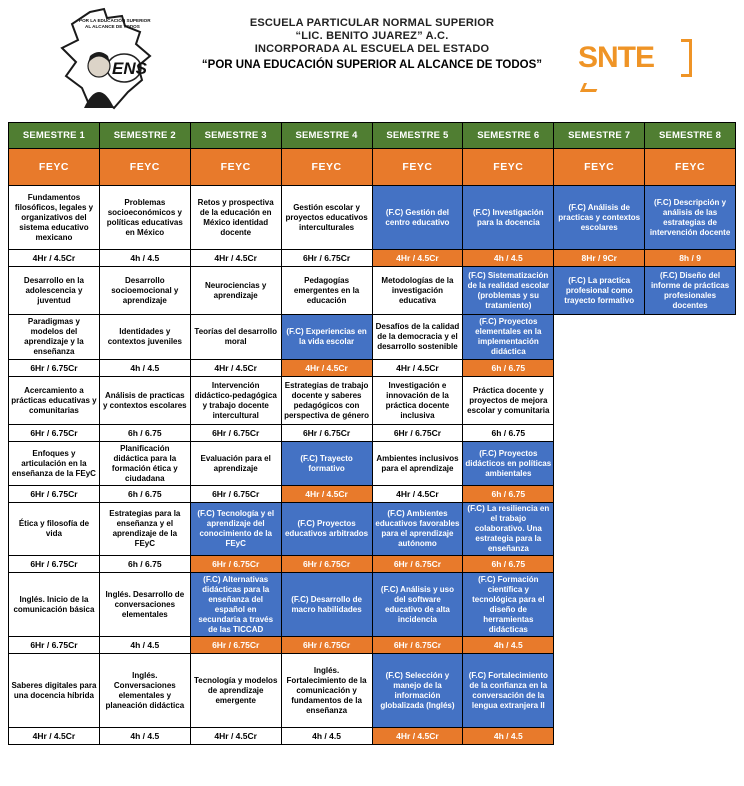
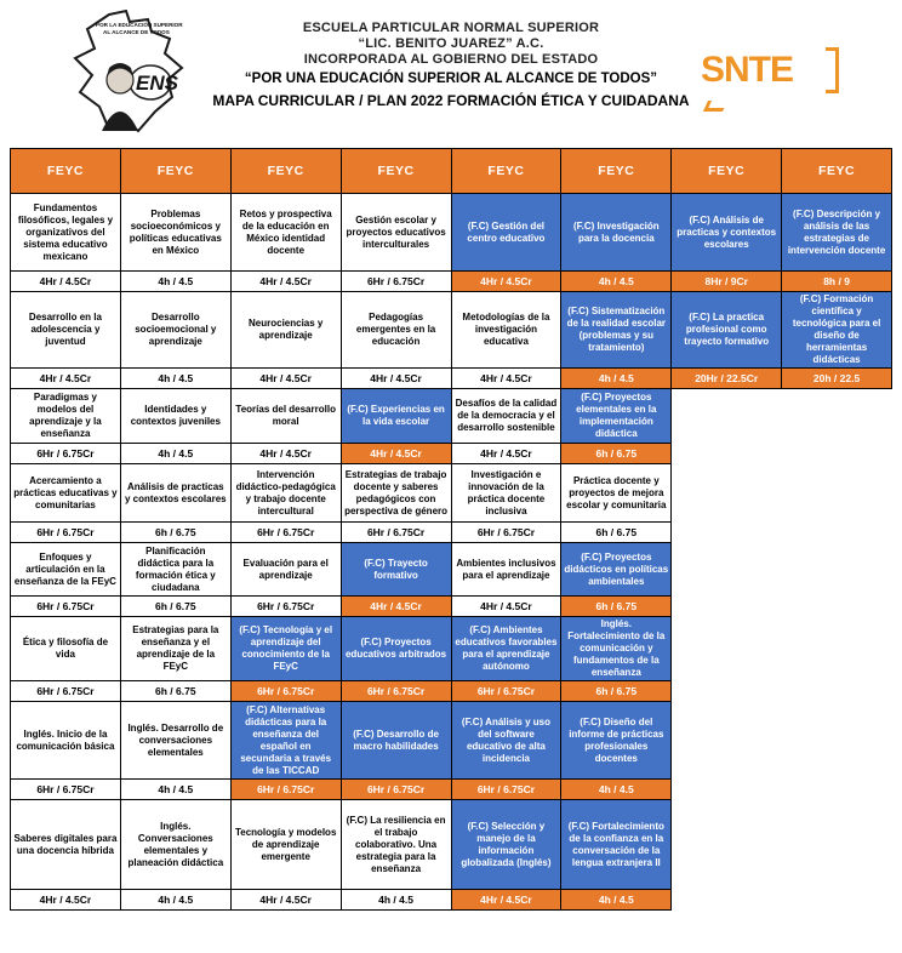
  ENS
  ESCUELA PARTICULAR NORMAL SUPERIOR
  “LIC. BENITO JUAREZ” A.C.
- INCORPORADA AL ESCUELA DEL ESTADO
+ INCORPORADA AL GOBIERNO DEL ESTADO
  “POR UNA EDUCACIÓN SUPERIOR AL ALCANCE DE TODOS”
+ MAPA CURRICULAR / PLAN 2022 FORMACIÓN ÉTICA Y CUIDADANA
  SNTE
- SEMESTRE 1	SEMESTRE 2	SEMESTRE 3	SEMESTRE 4	SEMESTRE 5	SEMESTRE 6	SEMESTRE 7	SEMESTRE 8
  FEYC	FEYC	FEYC	FEYC	FEYC	FEYC	FEYC	FEYC
  Fundamentos filosóficos, legales y organizativos del sistema educativo mexicano	Problemas socioeconómicos y políticas educativas en México	Retos y prospectiva de la educación en México identidad docente	Gestión escolar y proyectos educativos interculturales	(F.C) Gestión del centro educativo	(F.C) Investigación para la docencia	(F.C) Análisis de practicas y contextos escolares	(F.C) Descripción y análisis de las estrategias de intervención docente
  4Hr / 4.5Cr	4h / 4.5	4Hr / 4.5Cr	6Hr / 6.75Cr	4Hr / 4.5Cr	4h / 4.5	8Hr / 9Cr	8h / 9
- Desarrollo en la adolescencia y juventud	Desarrollo socioemocional y aprendizaje	Neurociencias y aprendizaje	Pedagogías emergentes en la educación	Metodologías de la investigación educativa	(F.C) Sistematización de la realidad escolar (problemas y su tratamiento)	(F.C) La practica profesional como trayecto formativo	(F.C) Diseño del informe de prácticas profesionales docentes
+ Desarrollo en la adolescencia y juventud	Desarrollo socioemocional y aprendizaje	Neurociencias y aprendizaje	Pedagogías emergentes en la educación	Metodologías de la investigación educativa	(F.C) Sistematización de la realidad escolar (problemas y su tratamiento)	(F.C) La practica profesional como trayecto formativo	(F.C) Formación científica y tecnológica para el diseño de herramientas didácticas
+ 4Hr / 4.5Cr	4h / 4.5	4Hr / 4.5Cr	4Hr / 4.5Cr	4Hr / 4.5Cr	4h / 4.5	20Hr / 22.5Cr	20h / 22.5
  Paradigmas y modelos del aprendizaje y la enseñanza	Identidades y contextos juveniles	Teorías del desarrollo moral	(F.C) Experiencias en la vida escolar	Desafíos de la calidad de la democracia y el desarrollo sostenible	(F.C) Proyectos elementales en la implementación didáctica
  6Hr / 6.75Cr	4h / 4.5	4Hr / 4.5Cr	4Hr / 4.5Cr	4Hr / 4.5Cr	6h / 6.75
  Acercamiento a prácticas educativas y comunitarias	Análisis de practicas y contextos escolares	Intervención didáctico-pedagógica y trabajo docente intercultural	Estrategias de trabajo docente y saberes pedagógicos con perspectiva de género	Investigación e innovación de la práctica docente inclusiva	Práctica docente y proyectos de mejora escolar y comunitaria
  6Hr / 6.75Cr	6h / 6.75	6Hr / 6.75Cr	6Hr / 6.75Cr	6Hr / 6.75Cr	6h / 6.75
  Enfoques y articulación en la enseñanza de la FEyC	Planificación didáctica para la formación ética y ciudadana	Evaluación para el aprendizaje	(F.C) Trayecto formativo	Ambientes inclusivos para el aprendizaje	(F.C) Proyectos didácticos en políticas ambientales
  6Hr / 6.75Cr	6h / 6.75	6Hr / 6.75Cr	4Hr / 4.5Cr	4Hr / 4.5Cr	6h / 6.75
- Ética y filosofía de vida	Estrategias para la enseñanza y el aprendizaje de la FEyC	(F.C) Tecnología y el aprendizaje del conocimiento de la FEyC	(F.C) Proyectos educativos arbitrados	(F.C) Ambientes educativos favorables para el aprendizaje autónomo	(F.C) La resiliencia en el trabajo colaborativo. Una estrategia para la enseñanza
+ Ética y filosofía de vida	Estrategias para la enseñanza y el aprendizaje de la FEyC	(F.C) Tecnología y el aprendizaje del conocimiento de la FEyC	(F.C) Proyectos educativos arbitrados	(F.C) Ambientes educativos favorables para el aprendizaje autónomo	Inglés. Fortalecimiento de la comunicación y fundamentos de la enseñanza
  6Hr / 6.75Cr	6h / 6.75	6Hr / 6.75Cr	6Hr / 6.75Cr	6Hr / 6.75Cr	6h / 6.75
- Inglés. Inicio de la comunicación básica	Inglés. Desarrollo de conversaciones elementales	(F.C) Alternativas didácticas para la enseñanza del español en secundaria a través de las TICCAD	(F.C) Desarrollo de macro habilidades	(F.C) Análisis y uso del software educativo de alta incidencia	(F.C) Formación científica y tecnológica para el diseño de herramientas didácticas
+ Inglés. Inicio de la comunicación básica	Inglés. Desarrollo de conversaciones elementales	(F.C) Alternativas didácticas para la enseñanza del español en secundaria a través de las TICCAD	(F.C) Desarrollo de macro habilidades	(F.C) Análisis y uso del software educativo de alta incidencia	(F.C) Diseño del informe de prácticas profesionales docentes
  6Hr / 6.75Cr	4h / 4.5	6Hr / 6.75Cr	6Hr / 6.75Cr	6Hr / 6.75Cr	4h / 4.5
- Saberes digitales para una docencia híbrida	Inglés. Conversaciones elementales y planeación didáctica	Tecnología y modelos de aprendizaje emergente	Inglés. Fortalecimiento de la comunicación y fundamentos de la enseñanza	(F.C) Selección y manejo de la información globalizada (Inglés)	(F.C) Fortalecimiento de la confianza en la conversación de la lengua extranjera II
+ Saberes digitales para una docencia híbrida	Inglés. Conversaciones elementales y planeación didáctica	Tecnología y modelos de aprendizaje emergente	(F.C) La resiliencia en el trabajo colaborativo. Una estrategia para la enseñanza	(F.C) Selección y manejo de la información globalizada (Inglés)	(F.C) Fortalecimiento de la confianza en la conversación de la lengua extranjera II
  4Hr / 4.5Cr	4h / 4.5	4Hr / 4.5Cr	4h / 4.5	4Hr / 4.5Cr	4h / 4.5
